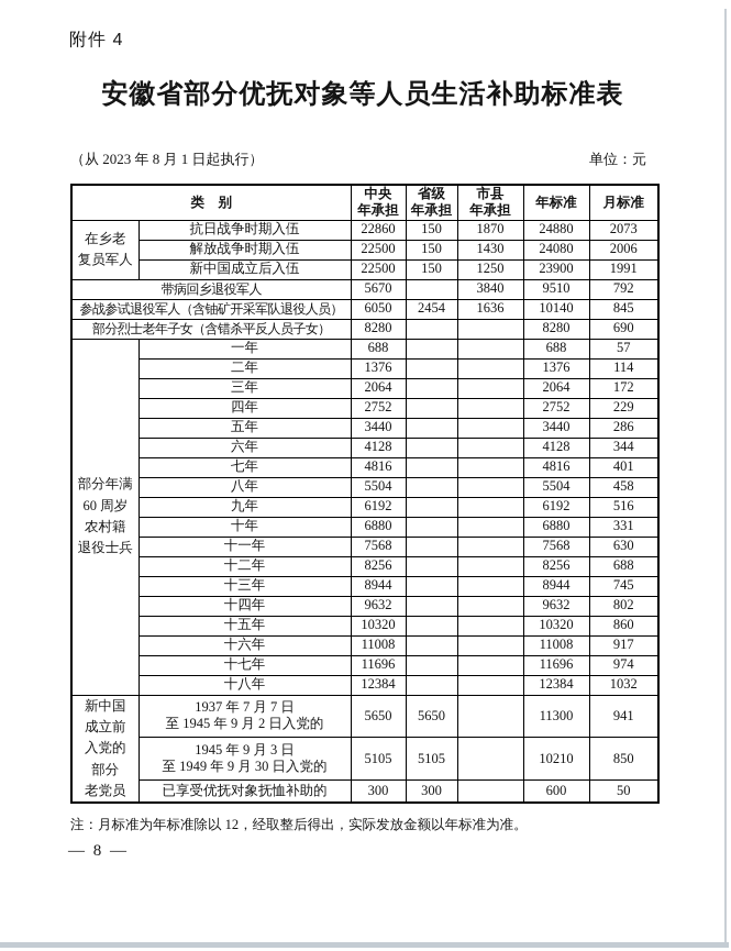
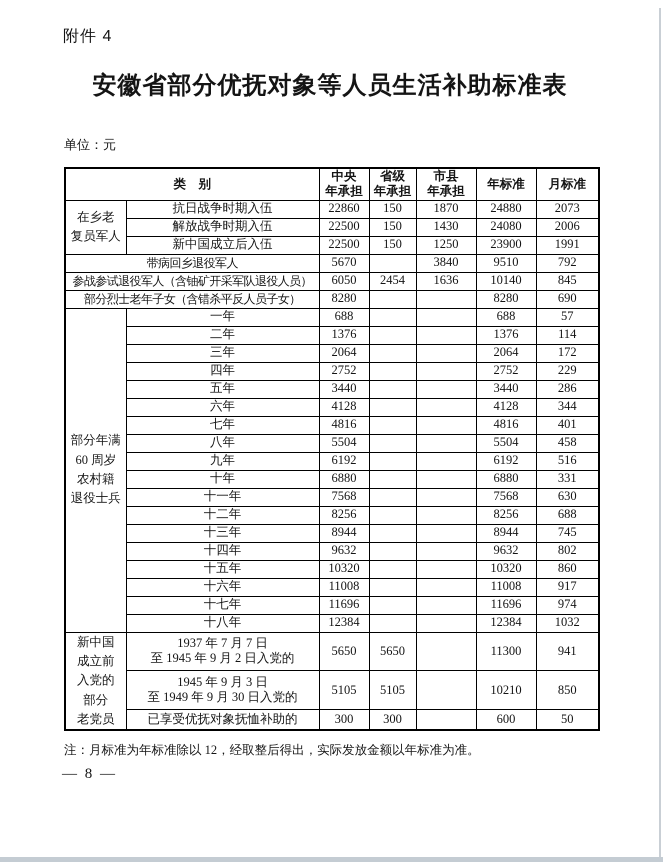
  附件 4
  安徽省部分优抚对象等人员生活补助标准表
- （从 2023 年 8 月 1 日起执行）
  单位：元
  类 别	中央 年承担	省级 年承担	市县 年承担	年标准	月标准
  在乡老 复员军人	抗日战争时期入伍	22860	150	1870	24880	2073
  解放战争时期入伍	22500	150	1430	24080	2006
  新中国成立后入伍	22500	150	1250	23900	1991
  带病回乡退役军人	5670		3840	9510	792
  参战参试退役军人（含铀矿开采军队退役人员）	6050	2454	1636	10140	845
  部分烈士老年子女（含错杀平反人员子女）	8280			8280	690
  部分年满 60 周岁 农村籍 退役士兵	一年	688			688	57
  二年	1376			1376	114
  三年	2064			2064	172
  四年	2752			2752	229
  五年	3440			3440	286
  六年	4128			4128	344
  七年	4816			4816	401
  八年	5504			5504	458
  九年	6192			6192	516
  十年	6880			6880	331
  十一年	7568			7568	630
  十二年	8256			8256	688
  十三年	8944			8944	745
  十四年	9632			9632	802
  十五年	10320			10320	860
  十六年	11008			11008	917
  十七年	11696			11696	974
  十八年	12384			12384	1032
  新中国 成立前 入党的 部分 老党员	1937 年 7 月 7 日 至 1945 年 9 月 2 日入党的	5650	5650		11300	941
  1945 年 9 月 3 日 至 1949 年 9 月 30 日入党的	5105	5105		10210	850
  已享受优抚对象抚恤补助的	300	300		600	50
  注：月标准为年标准除以 12，经取整后得出，实际发放金额以年标准为准。
  — 8 —
